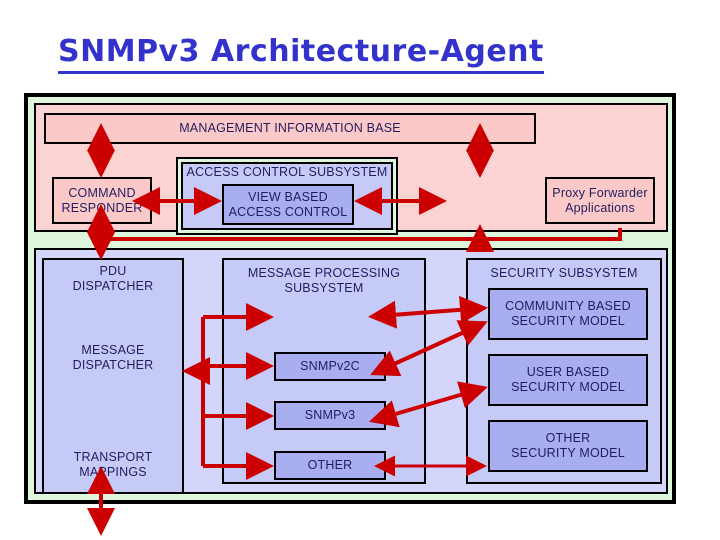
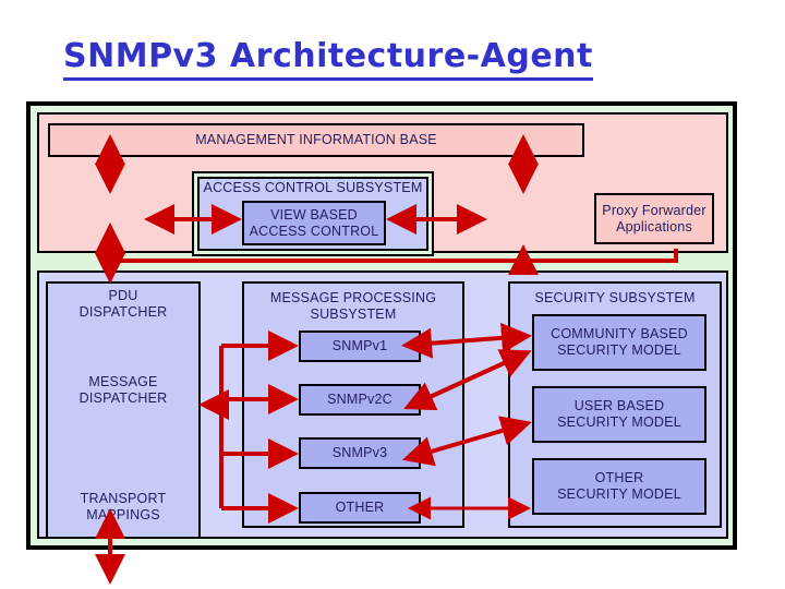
  SNMPv3 Architecture-Agent
  MANAGEMENT INFORMATION BASE
- COMMAND
- RESPONDER
  Proxy Forwarder
  Applications
  ACCESS CONTROL SUBSYSTEM
  VIEW BASED
  ACCESS CONTROL
  PDU
  DISPATCHER
  MESSAGE
  DISPATCHER
  TRANSPORT
  MAPPINGS
  MESSAGE PROCESSING
  SUBSYSTEM
+ SNMPv1
  SNMPv2C
  SNMPv3
  OTHER
  SECURITY SUBSYSTEM
  COMMUNITY BASED
  SECURITY MODEL
  USER BASED
  SECURITY MODEL
  OTHER
  SECURITY MODEL
